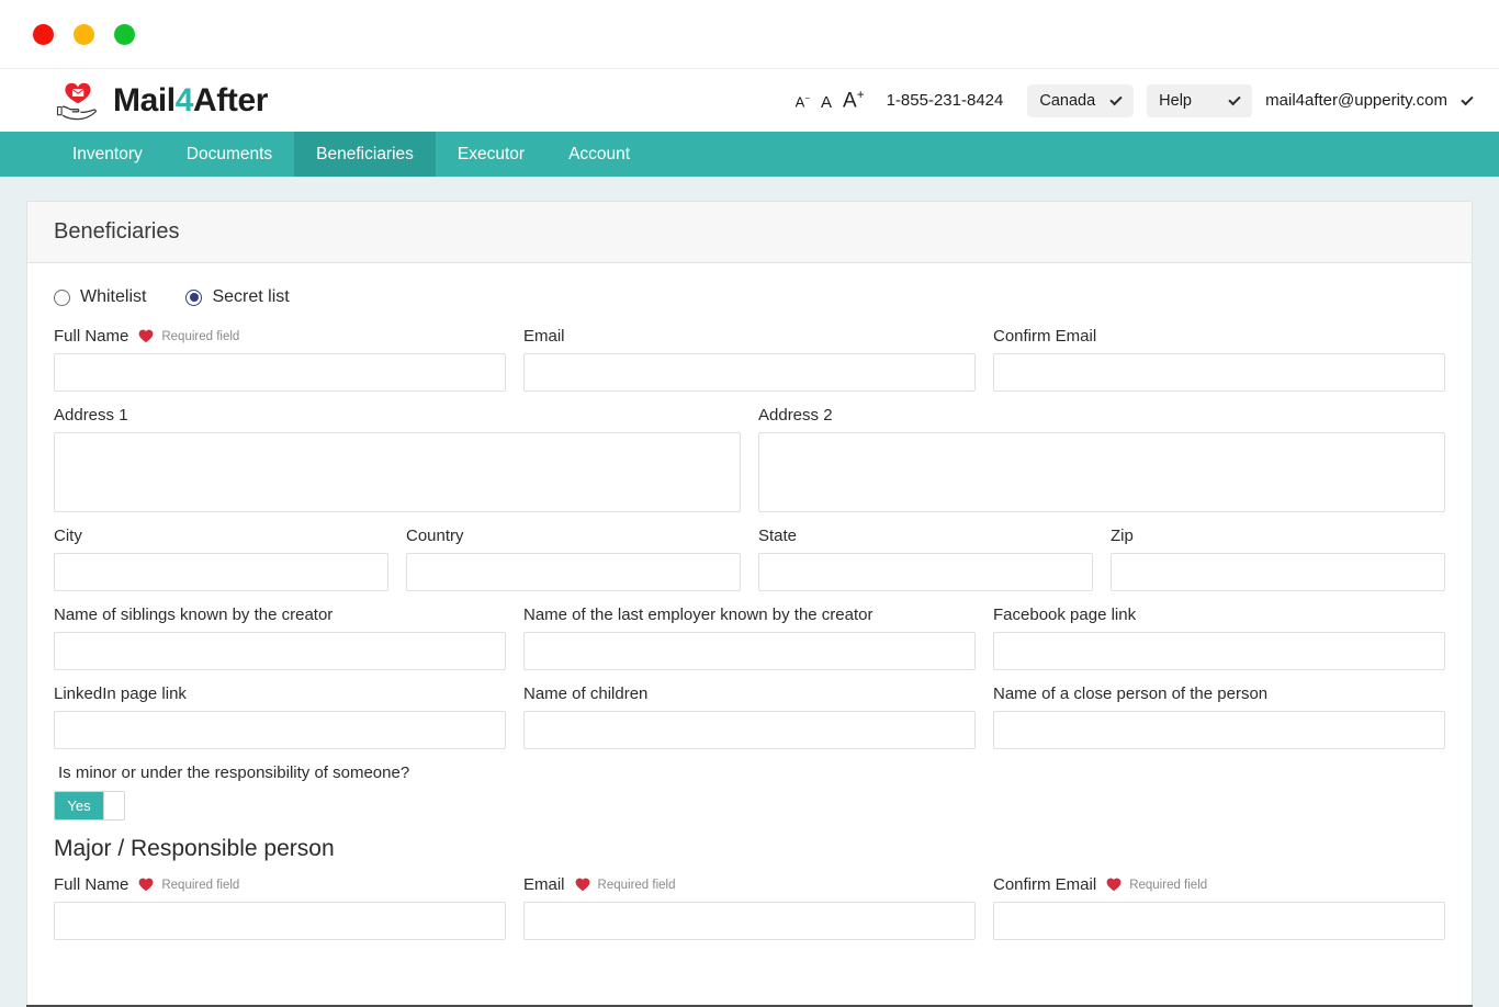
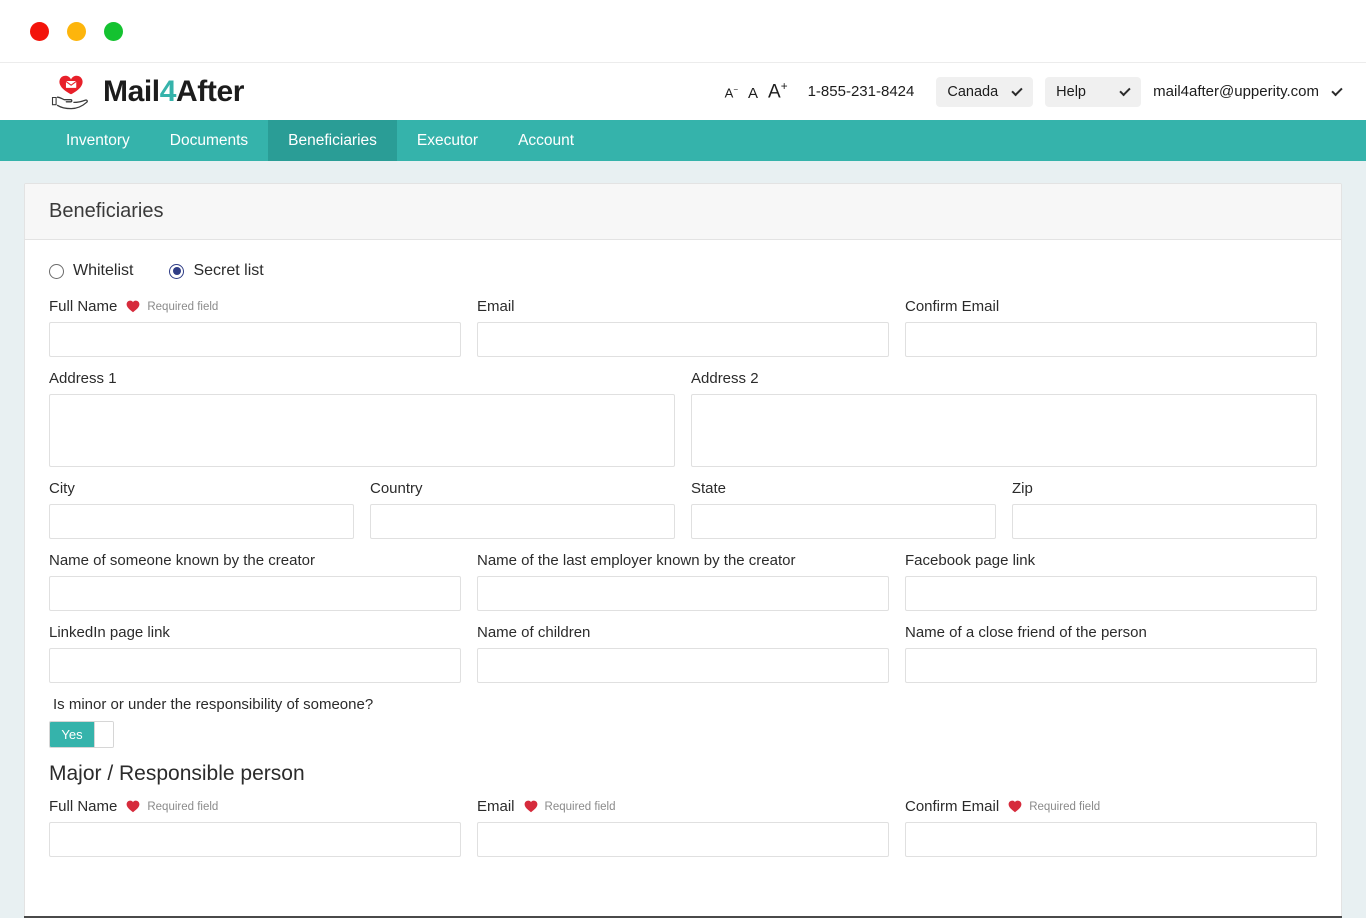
  Mail4After
  A−
  A
  A+
  1-855-231-8424
  Canada
  Help
  mail4after@upperity.com
  Inventory
  Documents
  Beneficiaries
  Executor
  Account
  Beneficiaries
  Whitelist
  Secret list
  Full Name
  Required field
  Email
  Confirm Email
  Address 1
  Address 2
  City
  Country
  State
  Zip
- Name of siblings known by the creator
+ Name of someone known by the creator
  Name of the last employer known by the creator
  Facebook page link
  LinkedIn page link
  Name of children
- Name of a close person of the person
+ Name of a close friend of the person
  Is minor or under the responsibility of someone?
  Yes
  Major / Responsible person
  Full Name
  Required field
  Email
  Required field
  Confirm Email
  Required field
